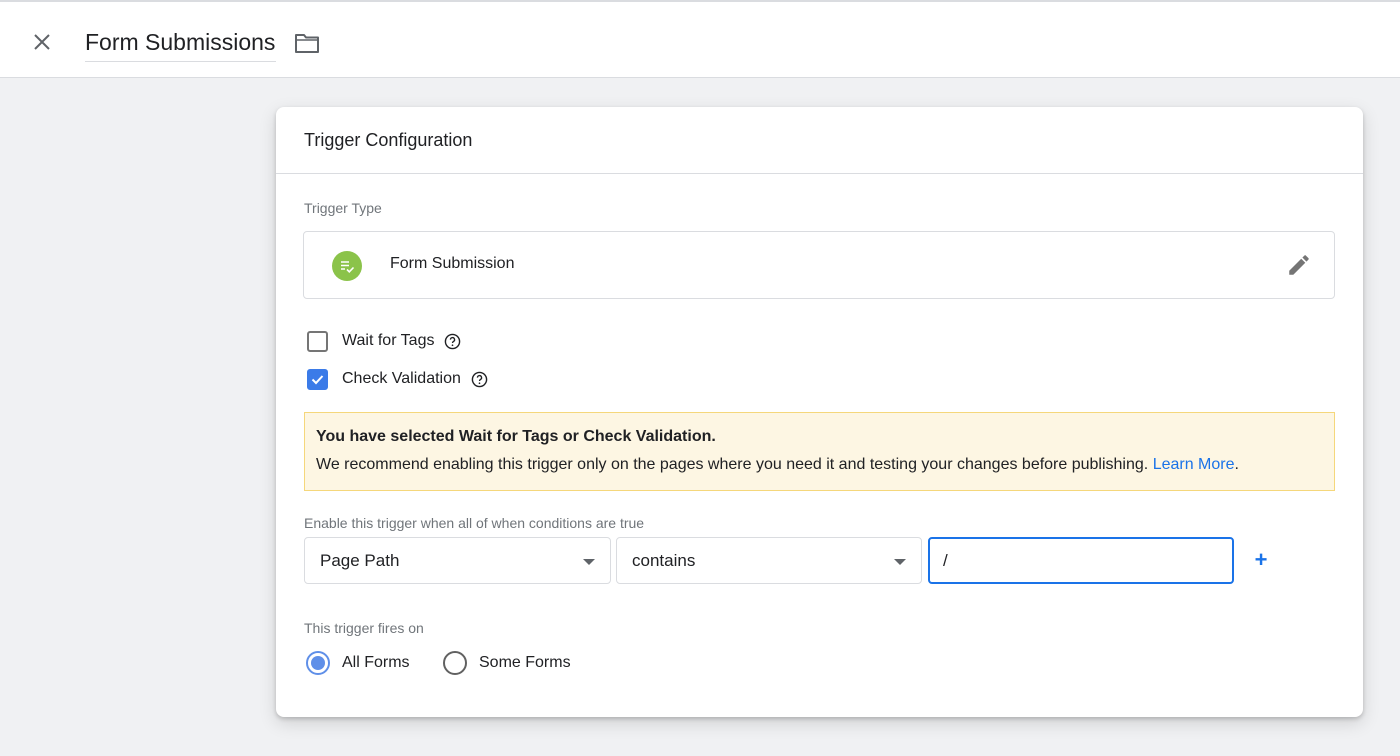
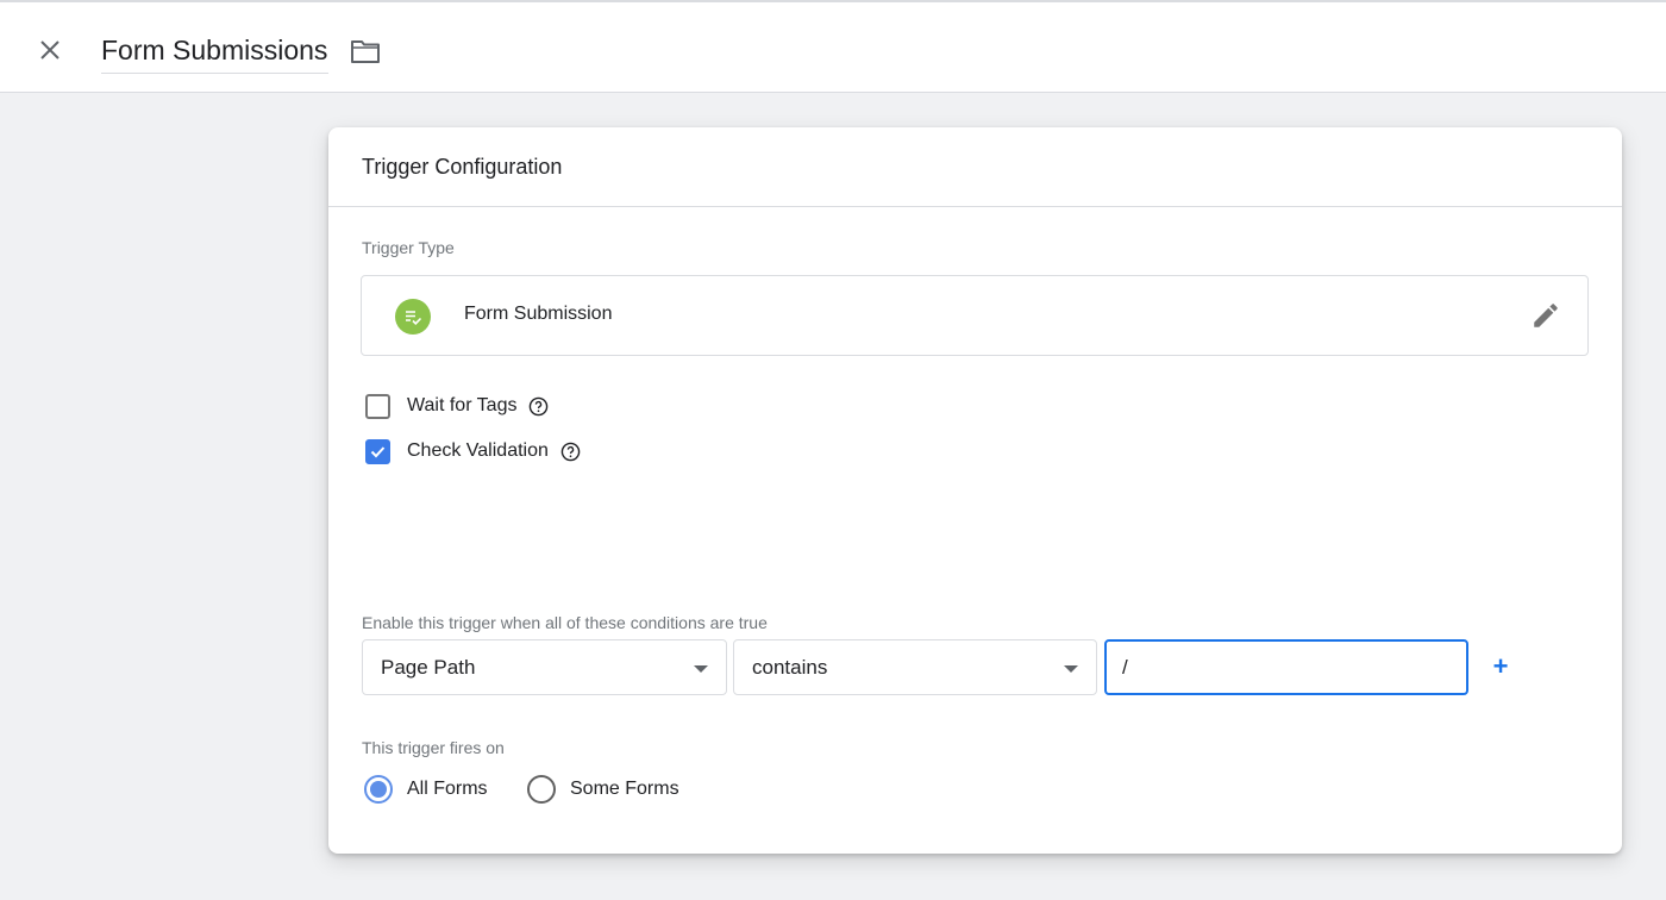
  Form Submissions
  Trigger Configuration
  Trigger Type
  Form Submission
  Wait for Tags
  Check Validation
- You have selected Wait for Tags or Check Validation.
- We recommend enabling this trigger only on the pages where you need it and testing your changes before publishing. Learn More.
- Enable this trigger when all of when conditions are true
+ Enable this trigger when all of these conditions are true
  Page Path
  contains
  /
  +
  This trigger fires on
  All Forms
  Some Forms
